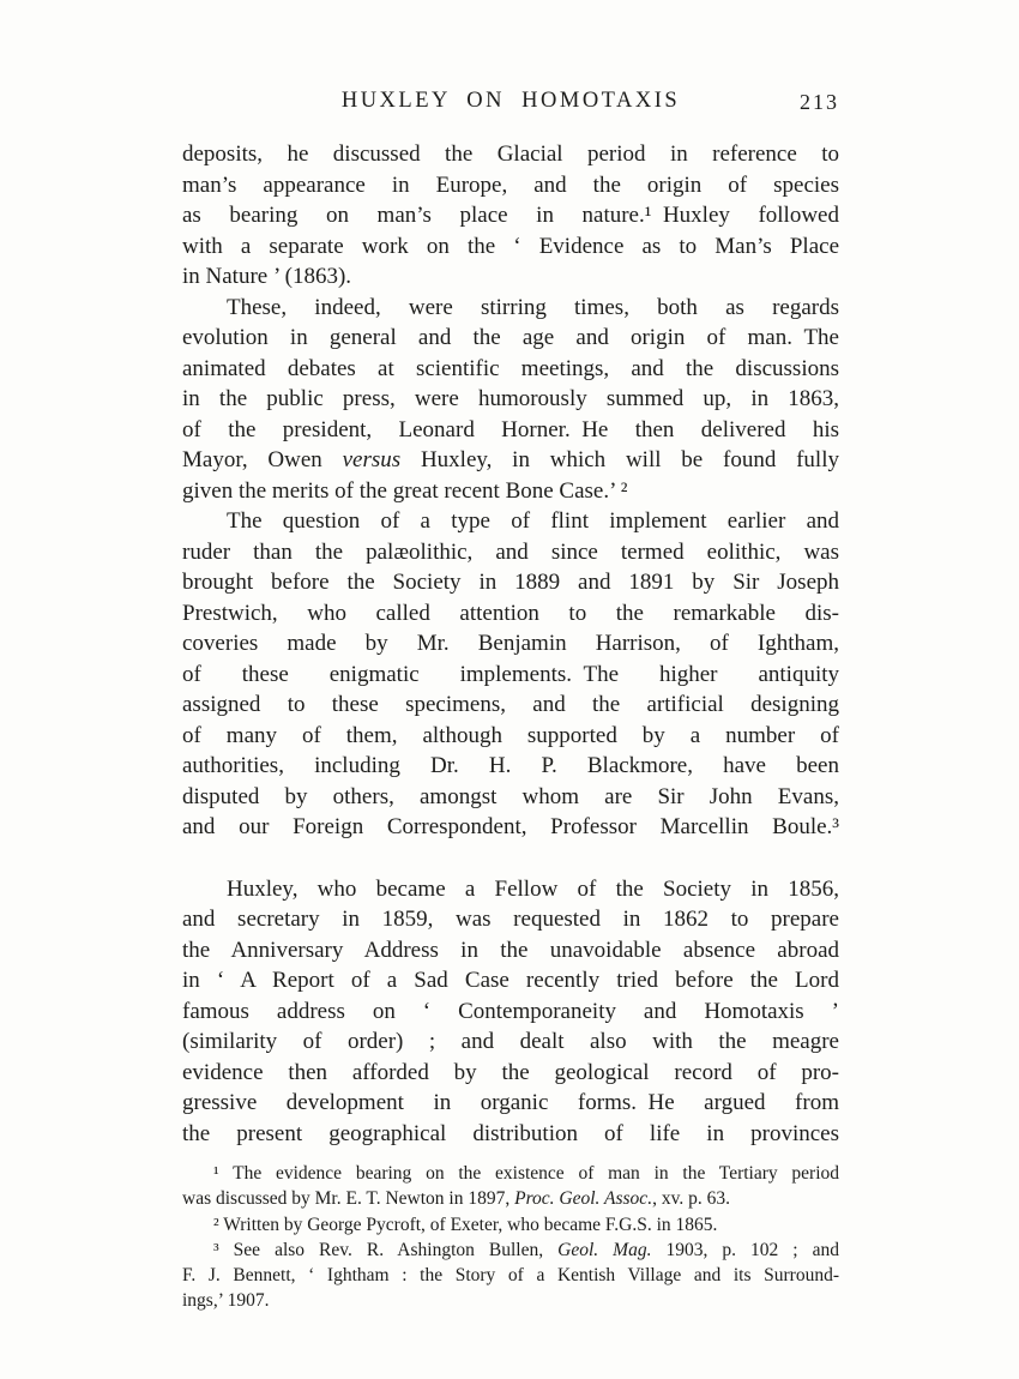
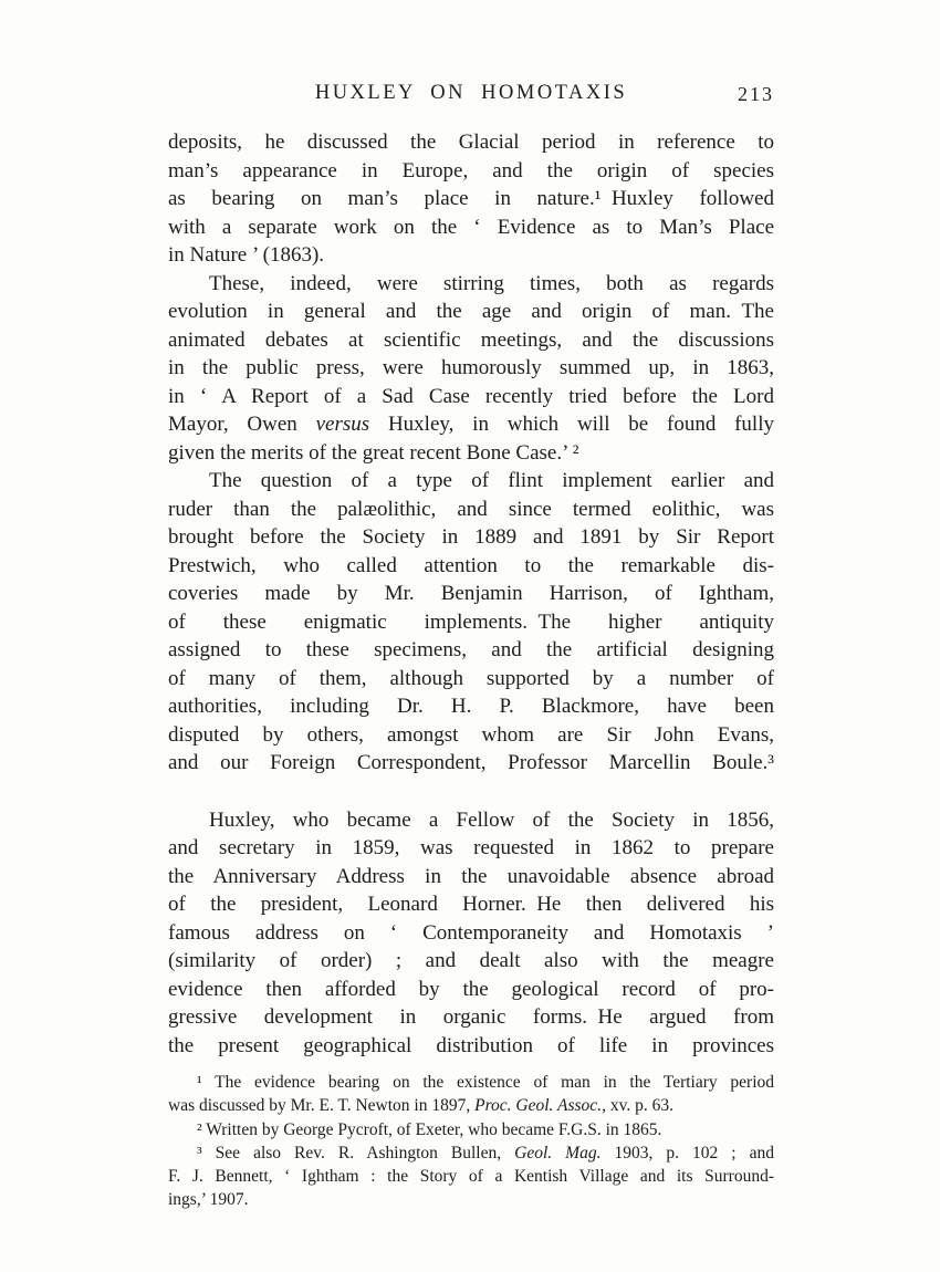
  HUXLEY ON HOMOTAXIS
  213
  deposits, he discussed the Glacial period in reference to
  man’s appearance in Europe, and the origin of species
  as bearing on man’s place in nature.¹ Huxley followed
  with a separate work on the ‘ Evidence as to Man’s Place
  in Nature ’ (1863).
  These, indeed, were stirring times, both as regards
  evolution in general and the age and origin of man. The
  animated debates at scientific meetings, and the discussions
  in the public press, were humorously summed up, in 1863,
- of the president, Leonard Horner. He then delivered his
+ in ‘ A Report of a Sad Case recently tried before the Lord
  Mayor, Owen versus Huxley, in which will be found fully
  given the merits of the great recent Bone Case.’ ²
  The question of a type of flint implement earlier and
  ruder than the palæolithic, and since termed eolithic, was
- brought before the Society in 1889 and 1891 by Sir Joseph
+ brought before the Society in 1889 and 1891 by Sir Report
  Prestwich, who called attention to the remarkable dis-
  coveries made by Mr. Benjamin Harrison, of Ightham,
  of these enigmatic implements. The higher antiquity
  assigned to these specimens, and the artificial designing
  of many of them, although supported by a number of
  authorities, including Dr. H. P. Blackmore, have been
  disputed by others, amongst whom are Sir John Evans,
  and our Foreign Correspondent, Professor Marcellin Boule.³
  Huxley, who became a Fellow of the Society in 1856,
  and secretary in 1859, was requested in 1862 to prepare
  the Anniversary Address in the unavoidable absence abroad
- in ‘ A Report of a Sad Case recently tried before the Lord
+ of the president, Leonard Horner. He then delivered his
  famous address on ‘ Contemporaneity and Homotaxis ’
  (similarity of order) ; and dealt also with the meagre
  evidence then afforded by the geological record of pro-
  gressive development in organic forms. He argued from
  the present geographical distribution of life in provinces
  ¹ The evidence bearing on the existence of man in the Tertiary period
  was discussed by Mr. E. T. Newton in 1897, Proc. Geol. Assoc., xv. p. 63.
  ² Written by George Pycroft, of Exeter, who became F.G.S. in 1865.
  ³ See also Rev. R. Ashington Bullen, Geol. Mag. 1903, p. 102 ; and
  F. J. Bennett, ‘ Ightham : the Story of a Kentish Village and its Surround-
  ings,’ 1907.
